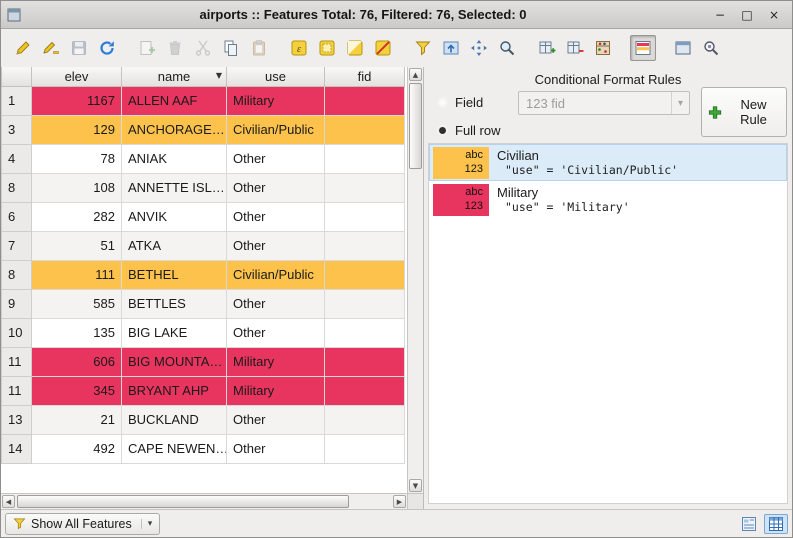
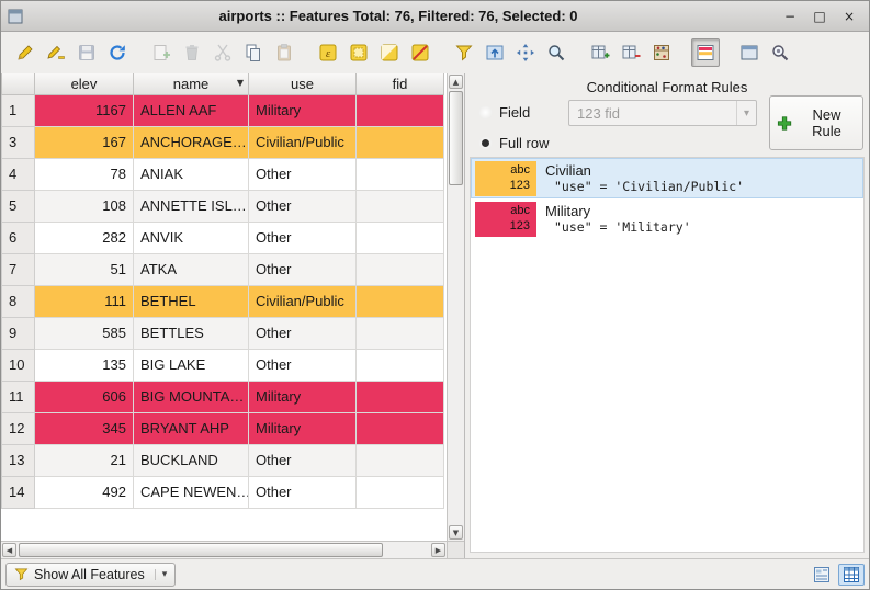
  airports :: Features Total: 76, Filtered: 76, Selected: 0
  −
  □
  ×
  ε
  	elev	name ▼	use	fid
  1	1167	ALLEN AAF	Military
- 3	129	ANCHORAGE…	Civilian/Public
+ 3	167	ANCHORAGE…	Civilian/Public
  4	78	ANIAK	Other
- 8	108	ANNETTE ISL…	Other
+ 5	108	ANNETTE ISL…	Other
  6	282	ANVIK	Other
  7	51	ATKA	Other
  8	111	BETHEL	Civilian/Public
  9	585	BETTLES	Other
  10	135	BIG LAKE	Other
  11	606	BIG MOUNTA…	Military
- 11	345	BRYANT AHP	Military
+ 12	345	BRYANT AHP	Military
  13	21	BUCKLAND	Other
  14	492	CAPE NEWEN…	Other
  ▲
  ▼
  ◀
  ▶
  Conditional Format Rules
  Field
  123 fid
  ▾
  New Rule
  Full row
  abc
  123
  Civilian
  "use" = 'Civilian/Public'
  abc
  123
  Military
  "use" = 'Military'
  Show All Features
  ▾
